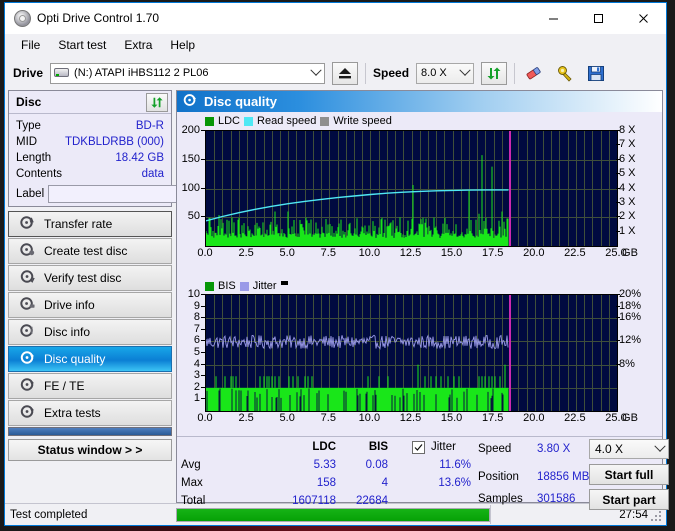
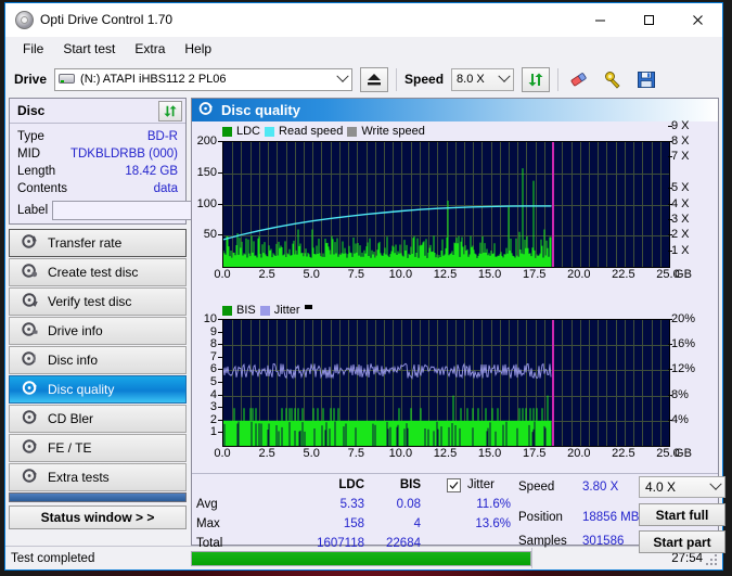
  Opti Drive Control 1.70
  File
  Start test
  Extra
  Help
  Drive
  (N:) ATAPI iHBS112 2 PL06
  Speed
  8.0 X
  Disc
  Type
  BD-R
  MID
  TDKBLDRBB (000)
  Length
  18.42 GB
  Contents
  data
  Label
  Transfer rate
  Create test disc
  Verify test disc
  Drive info
  Disc info
  Disc quality
+ CD Bler
  FE / TE
  Extra tests
  Status window > >
  Disc quality
  LDC
  Read speed
  Write speed
  50
  100
  150
  200
  1 X
  2 X
  3 X
  4 X
  5 X
- 6 X
+ 9 X
  7 X
  8 X
  0.0
  2.5
  5.0
  7.5
  10.0
  12.5
  15.0
  17.5
  20.0
  22.5
  25.0
  GB
  BIS
  Jitter
  1
  2
  3
  4
  5
  6
  7
  8
  9
  10
- 18%
+ 4%
  8%
  12%
  16%
  20%
  0.0
  2.5
  5.0
  7.5
  10.0
  12.5
  15.0
  17.5
  20.0
  22.5
  25.0
  GB
  LDC
  BIS
  Jitter
  Avg
  5.33
  0.08
  11.6%
  Max
  158
  4
  13.6%
  Total
  1607118
  22684
  Speed
  3.80 X
  Position
  18856 MB
  Samples
  301586
  4.0 X
  Start full
  Start part
  Test completed
  27:54
